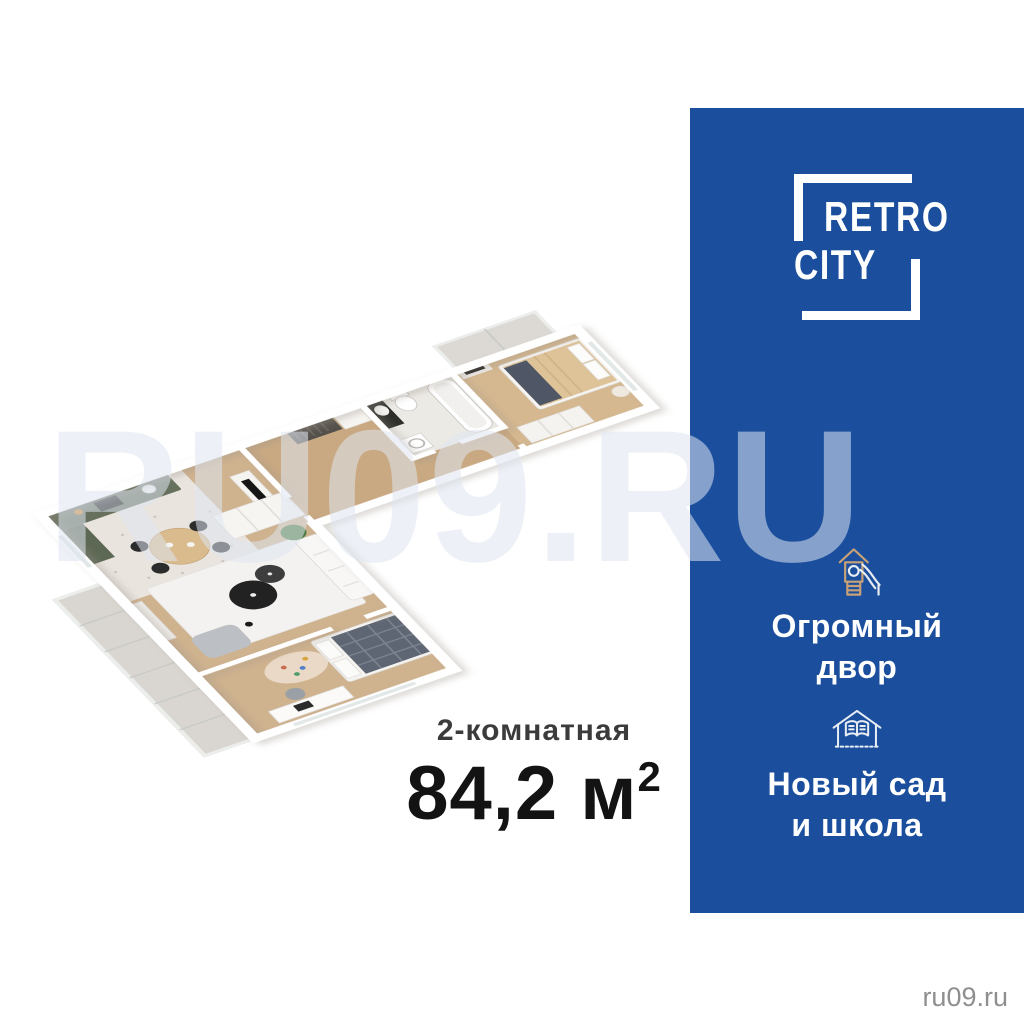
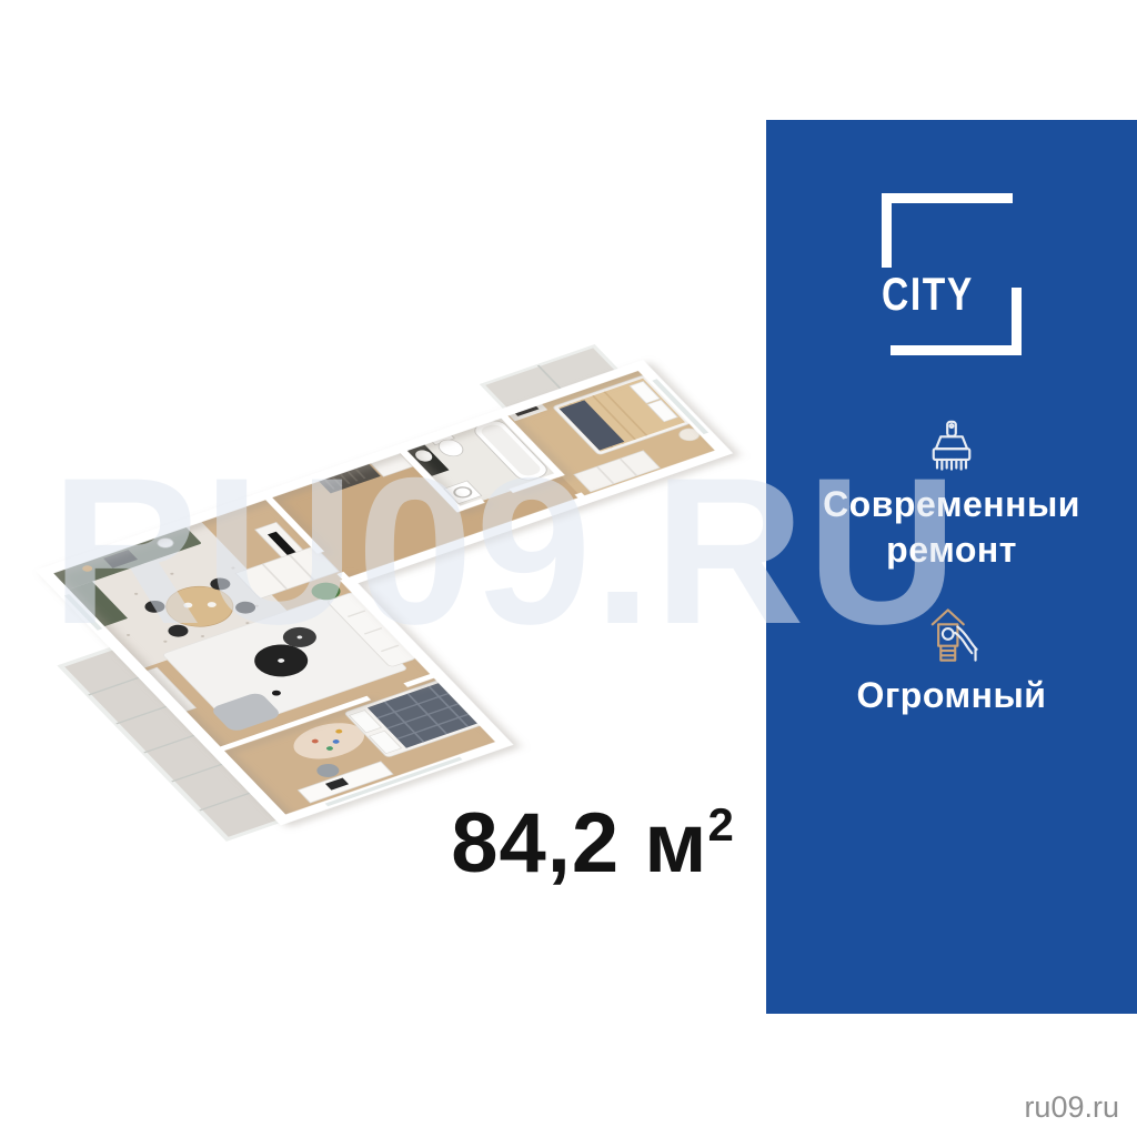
  RU09.RU
- RETRO
  CITY
+ Современныи
+ ремонт
  Огромный
- двор
- Новый сад
- и школа
- 2-комнатная
  84,2 м2
  ru09.ru
